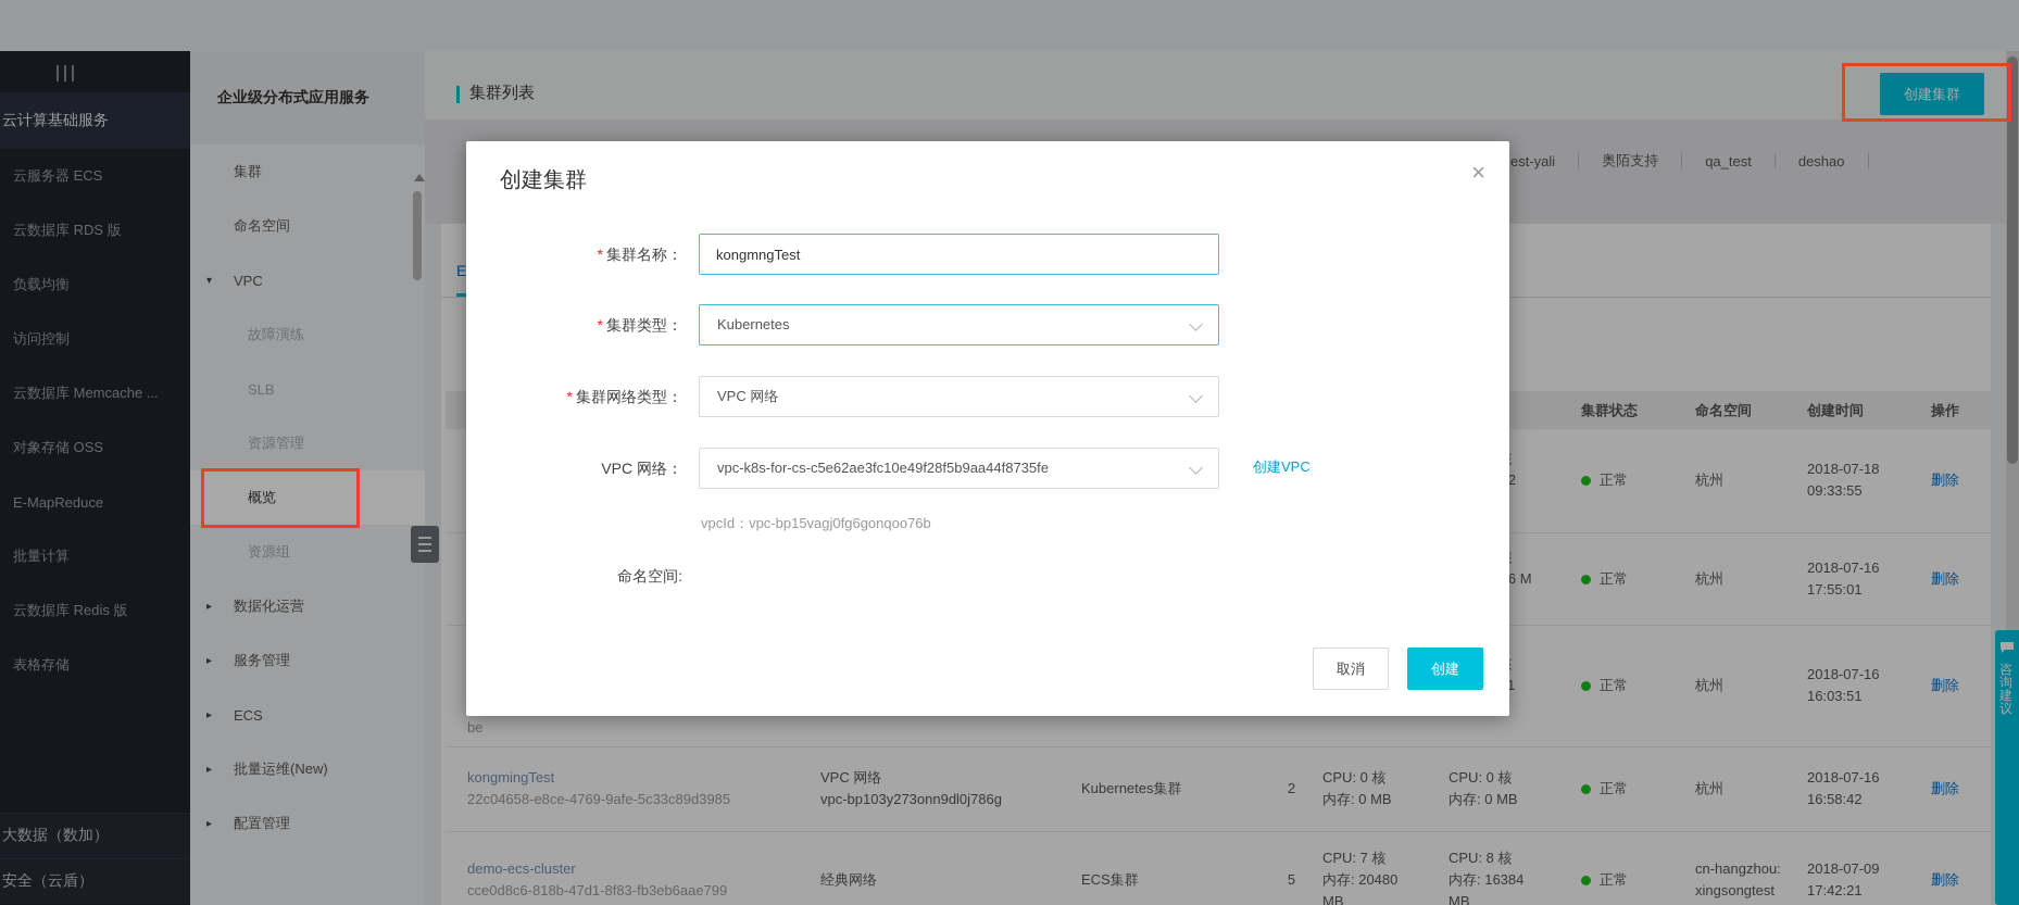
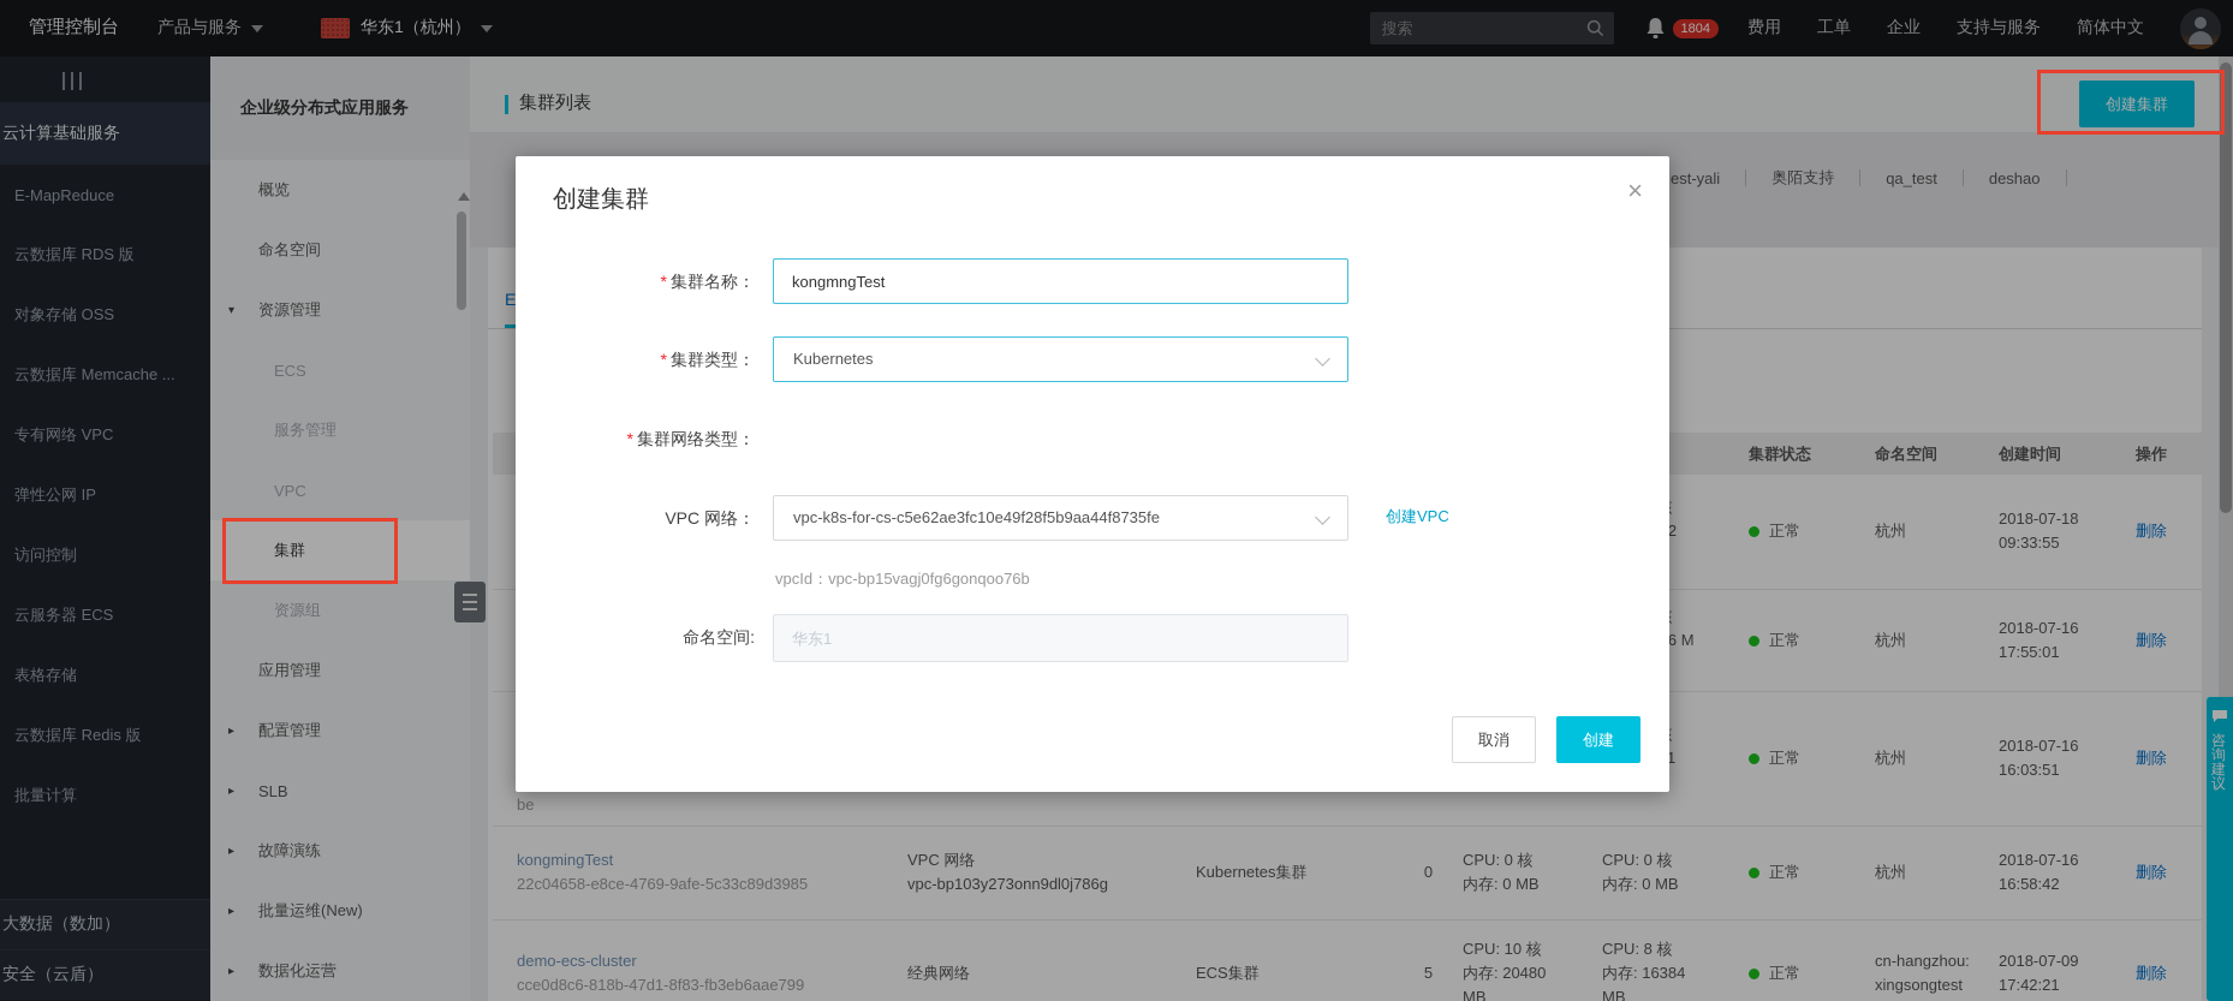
+ 管理控制台
+ 产品与服务
+ 华东1（杭州）
+ 搜索
+ 1804
+ 费用
+ 工单
+ 企业
+ 支持与服务
+ 简体中文
  云计算基础服务
- 云服务器 ECS
+ E-MapReduce
  云数据库 RDS 版
- 负载均衡
- 访问控制
+ 对象存储 OSS
  云数据库 Memcache ...
+ 专有网络 VPC
+ 弹性公网 IP
- 对象存储 OSS
+ 访问控制
- E-MapReduce
+ 云服务器 ECS
- 批量计算
+ 表格存储
  云数据库 Redis 版
- 表格存储
+ 批量计算
  大数据（数加）
  安全（云盾）
  企业级分布式应用服务
- 集群
+ 概览
  命名空间
  ▾
- VPC
+ 资源管理
- 故障演练
+ ECS
- SLB
+ 服务管理
- 资源管理
+ VPC
- 概览
+ 集群
  资源组
+ 应用管理
  ▸
- 数据化运营
+ 配置管理
  ▸
- 服务管理
+ SLB
  ▸
- ECS
+ 故障演练
  ▸
  批量运维(New)
  ▸
- 配置管理
+ 数据化运营
  集群列表
  创建集群
  est-yali
  奥陌支持
  qa_test
  deshao
- kongmingTest22c04658-e8ce-4769-9afe-5c33c89d3985	VPC 网络vpc-bp103y273onn9dl0j786g	Kubernetes集群	2	CPU: 0 核内存: 0 MB	CPU: 0 核内存: 0 MB	正常	杭州	2018-07-1616:58:42	删除
+ kongmingTest22c04658-e8ce-4769-9afe-5c33c89d3985	VPC 网络vpc-bp103y273onn9dl0j786g	Kubernetes集群	0	CPU: 0 核内存: 0 MB	CPU: 0 核内存: 0 MB	正常	杭州	2018-07-1616:58:42	删除
- demo-ecs-clustercce0d8c6-818b-47d1-8f83-fb3eb6aae799	经典网络	ECS集群	5	CPU: 7 核内存: 20480MB	CPU: 8 核内存: 16384MB	正常	cn-hangzhou:xingsongtest	2018-07-0917:42:21	删除
+ demo-ecs-clustercce0d8c6-818b-47d1-8f83-fb3eb6aae799	经典网络	ECS集群	5	CPU: 10 核内存: 20480MB	CPU: 8 核内存: 16384MB	正常	cn-hangzhou:xingsongtest	2018-07-0917:42:21	删除
  be
  咨询建议
  创建集群
  ×
  * 集群名称：
  kongmngTest
  * 集群类型：
  Kubernetes
  * 集群网络类型：
- VPC 网络
  VPC 网络：
  vpc-k8s-for-cs-c5e62ae3fc10e49f28f5b9aa44f8735fe
  创建VPC
  vpcId：vpc-bp15vagj0fg6gonqoo76b
  命名空间:
+ 华东1
  取消
  创建
